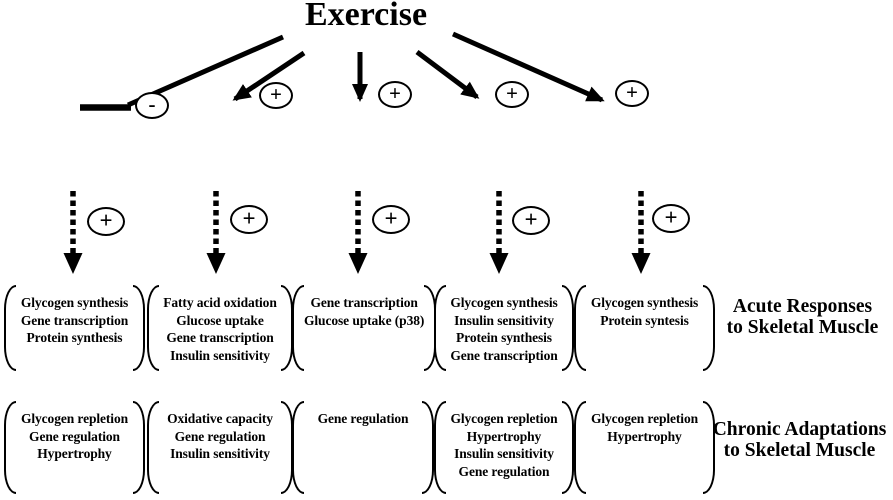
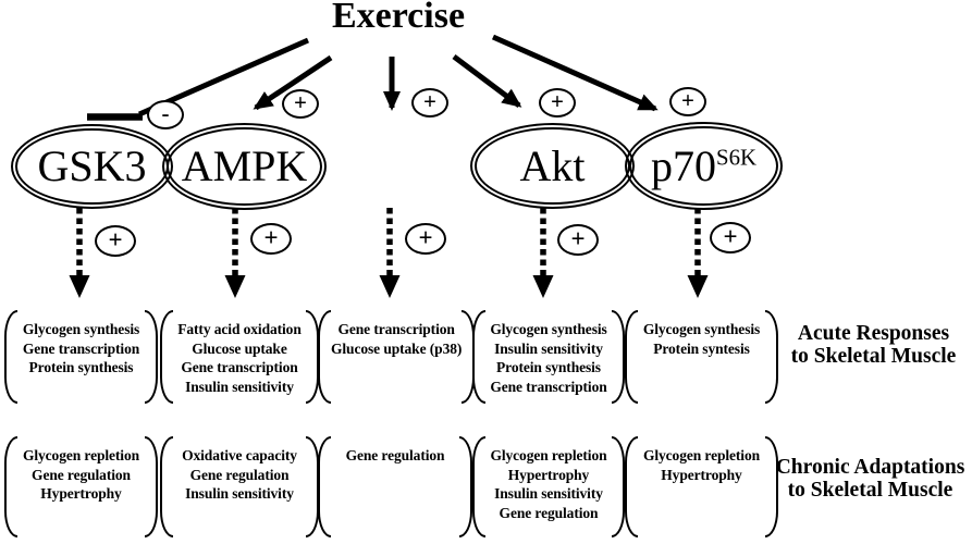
  Exercise
+ GSK3
+ AMPK
+ Akt
+ p70S6K
  -
  +
  +
  +
  +
  +
  +
  +
  +
  +
  Glycogen synthesis
  Gene transcription
  Protein synthesis
  Fatty acid oxidation
  Glucose uptake
  Gene transcription
  Insulin sensitivity
  Gene transcription
  Glucose uptake (p38)
  Glycogen synthesis
  Insulin sensitivity
  Protein synthesis
  Gene transcription
  Glycogen synthesis
  Protein syntesis
  Glycogen repletion
  Gene regulation
  Hypertrophy
  Oxidative capacity
  Gene regulation
  Insulin sensitivity
  Gene regulation
  Glycogen repletion
  Hypertrophy
  Insulin sensitivity
  Gene regulation
  Glycogen repletion
  Hypertrophy
  Acute Responses
  to Skeletal Muscle
  Chronic Adaptations
  to Skeletal Muscle
